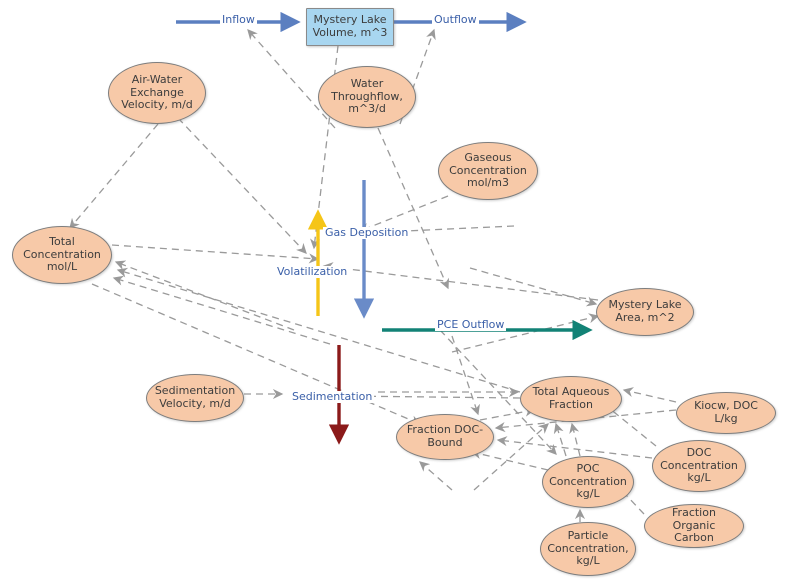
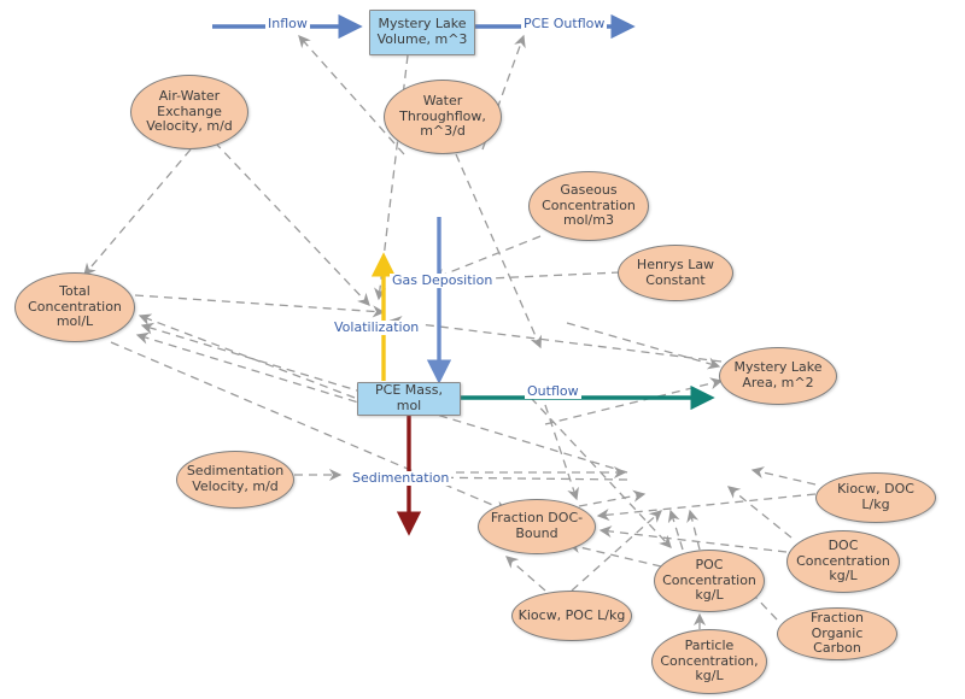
  Mystery Lake
  Volume, m^3
+ PCE Mass, mol
  Air-Water
  Exchange
  Velocity, m/d
  Water
  Throughflow,
  m^3/d
  Gaseous
  Concentration
  mol/m3
+ Henrys Law
+ Constant
  Total
  Concentration
  mol/L
  Mystery Lake
  Area, m^2
  Sedimentation
  Velocity, m/d
- Total Aqueous
- Fraction
  Kiocw, DOC L/kg
  Fraction DOC-
  Bound
  DOC
  Concentration
  kg/L
  POC
  Concentration
  kg/L
+ Kiocw, POC L/kg
  Fraction Organic
  Carbon
  Particle
  Concentration,
  kg/L
  Inflow
- Outflow
+ PCE Outflow
  Gas Deposition
  Volatilization
- PCE Outflow
+ Outflow
  Sedimentation
